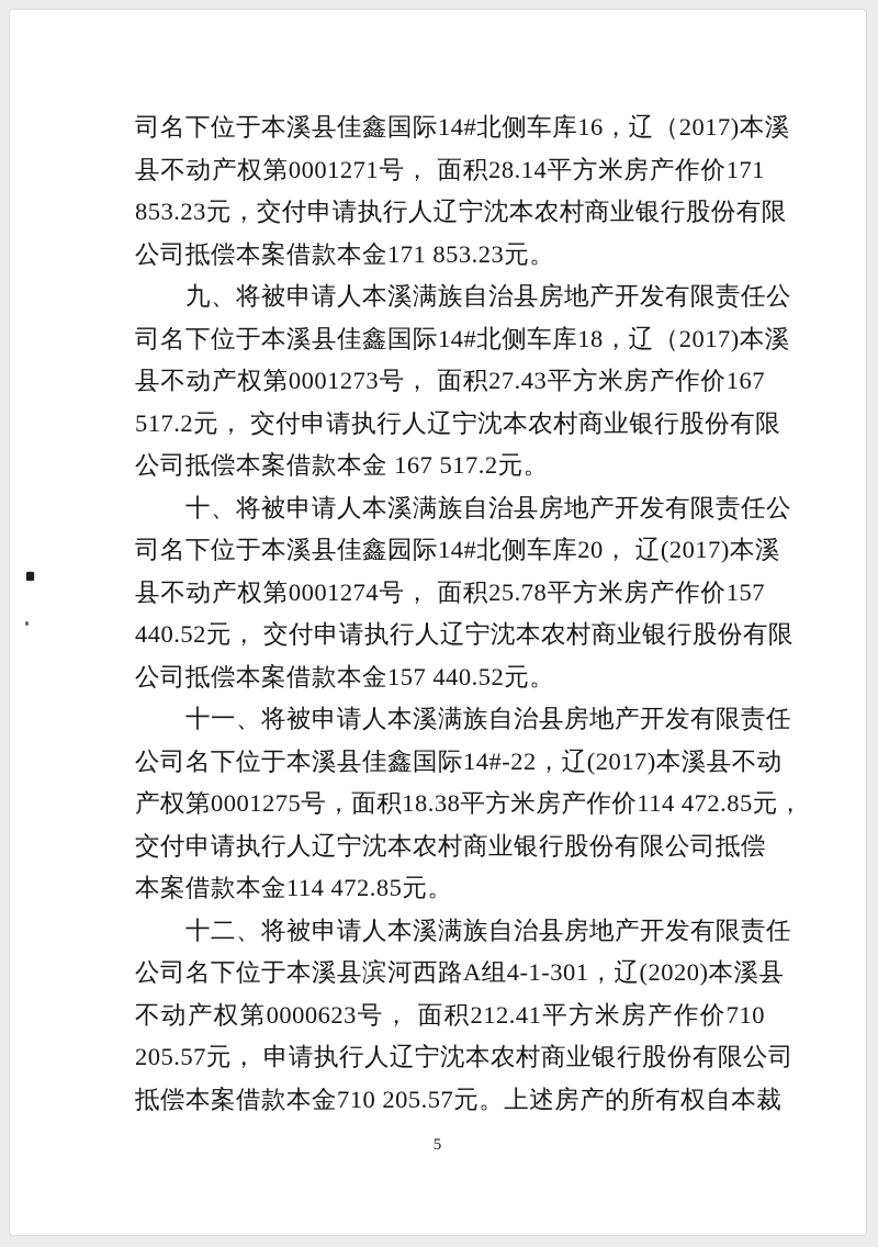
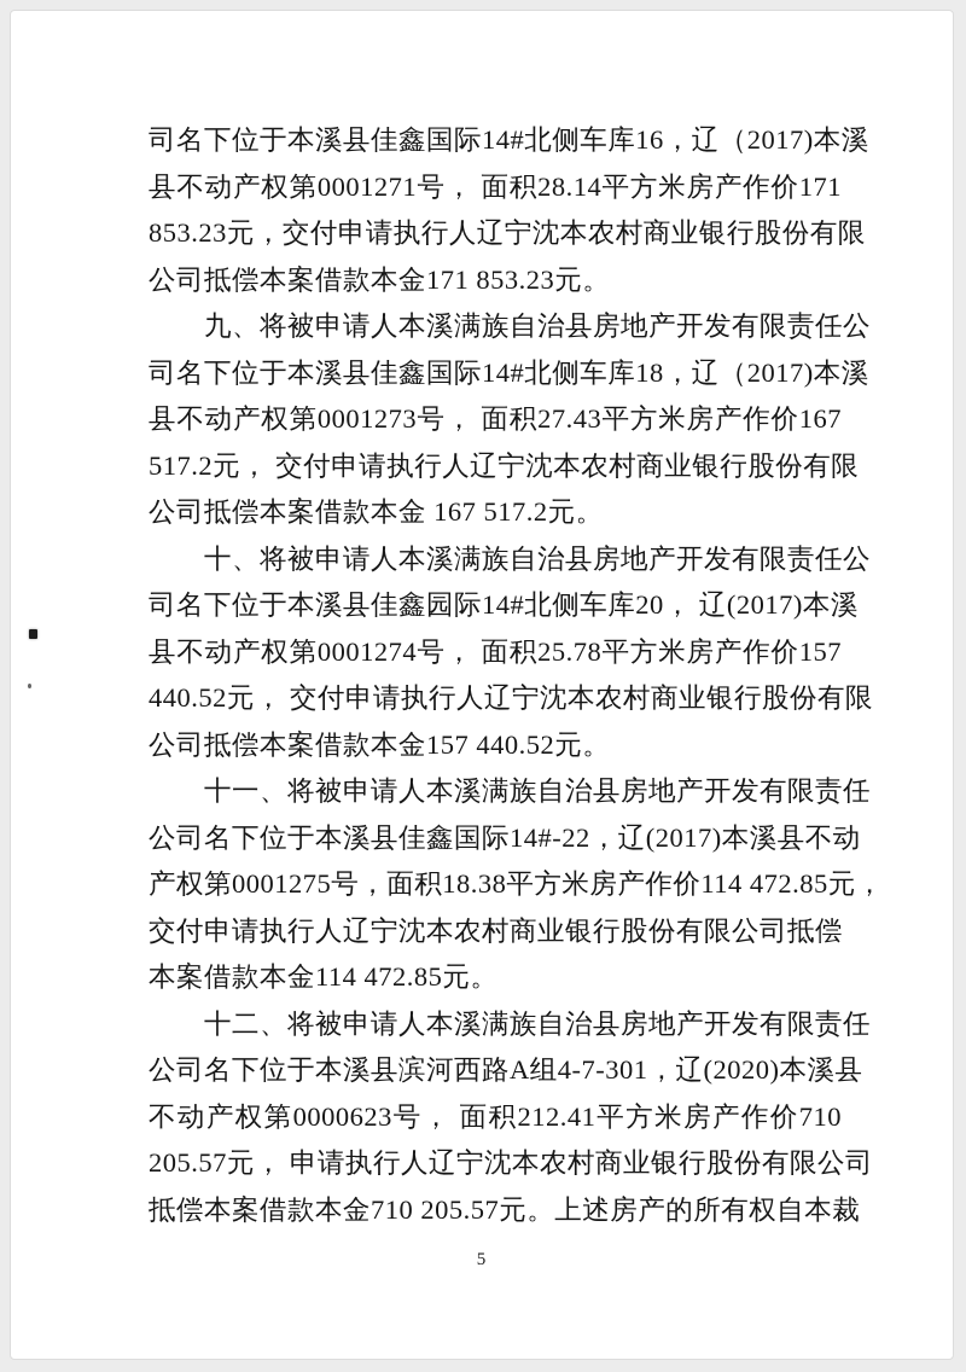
  司名下位于本溪县佳鑫国际14#北侧车库16，辽（2017)本溪
  县不动产权第0001271号， 面积28.14平方米房产作价171
  853.23元，交付申请执行人辽宁沈本农村商业银行股份有限
  公司抵偿本案借款本金171 853.23元。
  九、将被申请人本溪满族自治县房地产开发有限责任公
  司名下位于本溪县佳鑫国际14#北侧车库18，辽（2017)本溪
  县不动产权第0001273号， 面积27.43平方米房产作价167
  517.2元， 交付申请执行人辽宁沈本农村商业银行股份有限
  公司抵偿本案借款本金 167 517.2元。
  十、将被申请人本溪满族自治县房地产开发有限责任公
  司名下位于本溪县佳鑫园际14#北侧车库20， 辽(2017)本溪
  县不动产权第0001274号， 面积25.78平方米房产作价157
  440.52元， 交付申请执行人辽宁沈本农村商业银行股份有限
  公司抵偿本案借款本金157 440.52元。
  十一、将被申请人本溪满族自治县房地产开发有限责任
  公司名下位于本溪县佳鑫国际14#-22，辽(2017)本溪县不动
  产权第0001275号，面积18.38平方米房产作价114 472.85元，
  交付申请执行人辽宁沈本农村商业银行股份有限公司抵偿
  本案借款本金114 472.85元。
  十二、将被申请人本溪满族自治县房地产开发有限责任
- 公司名下位于本溪县滨河西路A组4-1-301，辽(2020)本溪县
+ 公司名下位于本溪县滨河西路A组4-7-301，辽(2020)本溪县
  不动产权第0000623号， 面积212.41平方米房产作价710
  205.57元， 申请执行人辽宁沈本农村商业银行股份有限公司
  抵偿本案借款本金710 205.57元。上述房产的所有权自本裁
  5
